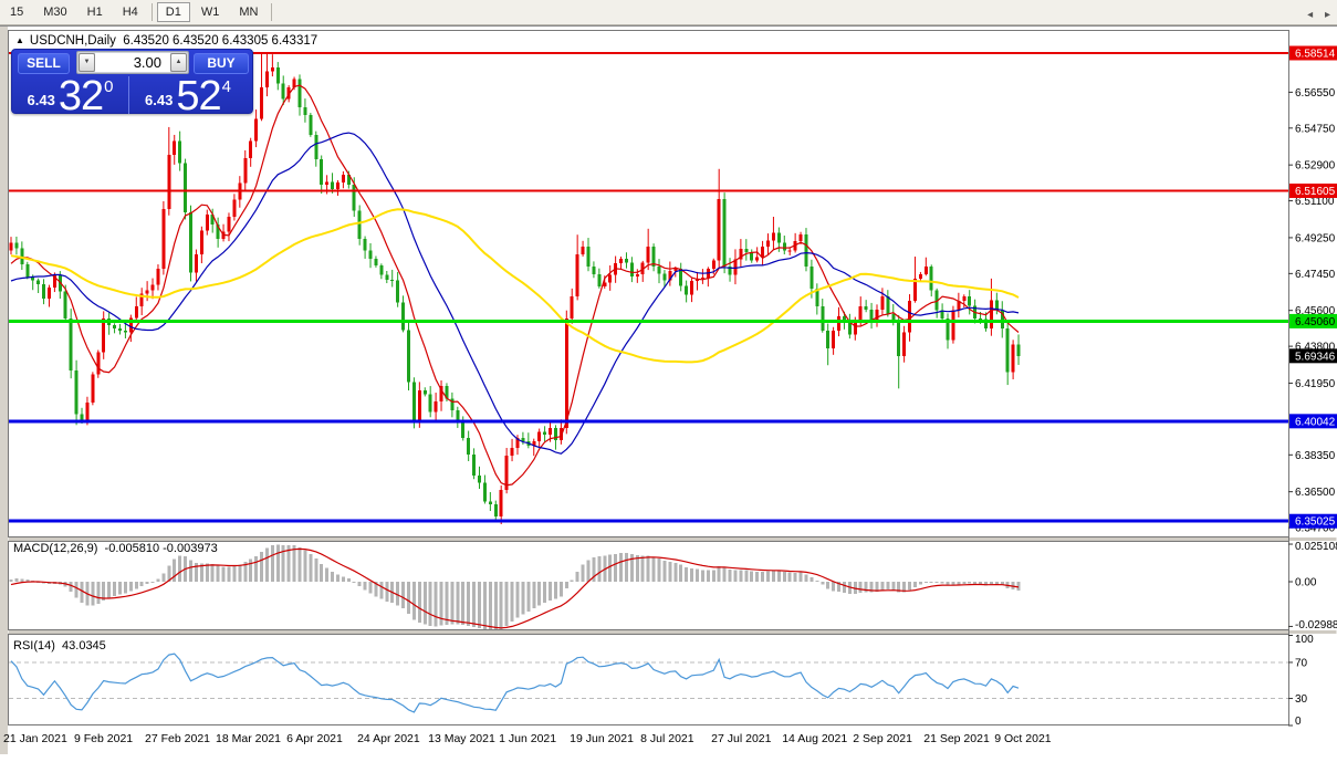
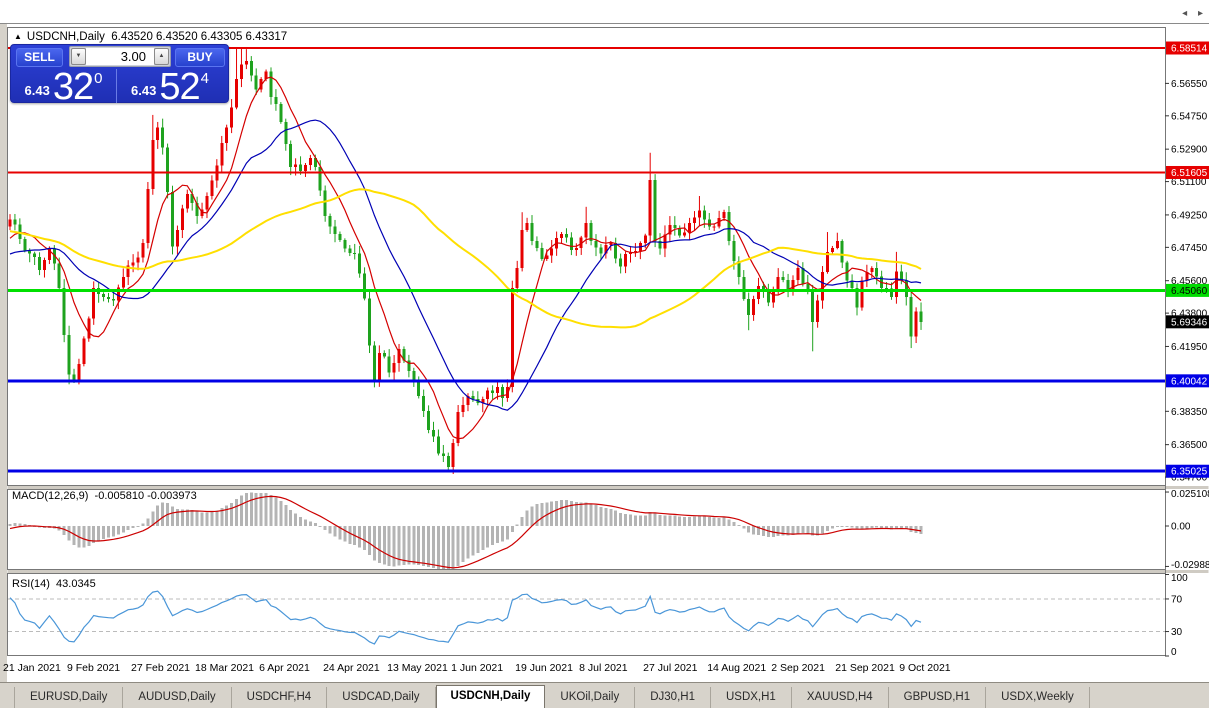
- 15
- M30
- H1
- H4
- D1
- W1
- MN
  6.56550
  6.54750
  6.52900
  6.51100
  6.49250
  6.47450
  6.45600
  6.43800
  6.41950
  6.38350
  6.36500
  6.34700
  6.58514
  6.51605
  6.45060
  5.69346
  6.40042
  6.35025
  0.02510
  0.00
  -0.02988
  100
  70
  30
  0
  21 Jan 2021
  9 Feb 2021
  27 Feb 2021
  18 Mar 2021
  6 Apr 2021
  24 Apr 2021
  13 May 2021
  1 Jun 2021
  19 Jun 2021
  8 Jul 2021
  27 Jul 2021
  14 Aug 2021
  2 Sep 2021
  21 Sep 2021
  9 Oct 2021
  ▲ USDCNH,Daily 6.43520 6.43520 6.43305 6.43317
  MACD(12,26,9) -0.005810 -0.003973
  RSI(14) 43.0345
  SELL
  3.00
  BUY
  6.43
  32
  0
  6.43
  52
  4
+ EURUSD,Daily
+ AUDUSD,Daily
+ USDCHF,H4
+ USDCAD,Daily
+ USDCNH,Daily
+ UKOil,Daily
+ DJ30,H1
+ USDX,H1
+ XAUUSD,H4
+ GBPUSD,H1
+ USDX,Weekly
  ◂ ▸
